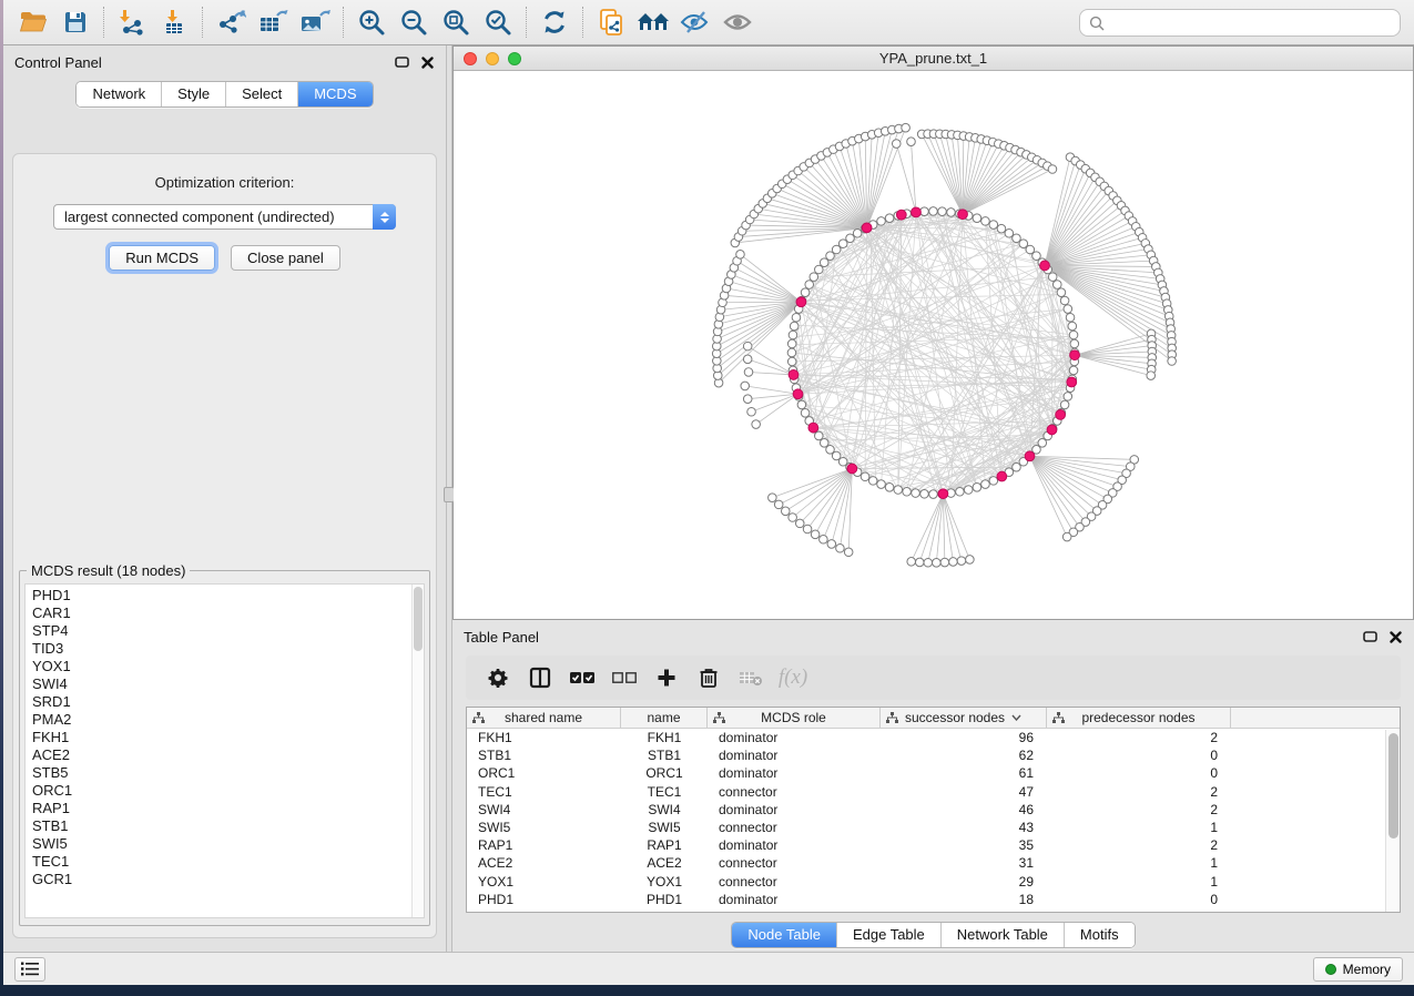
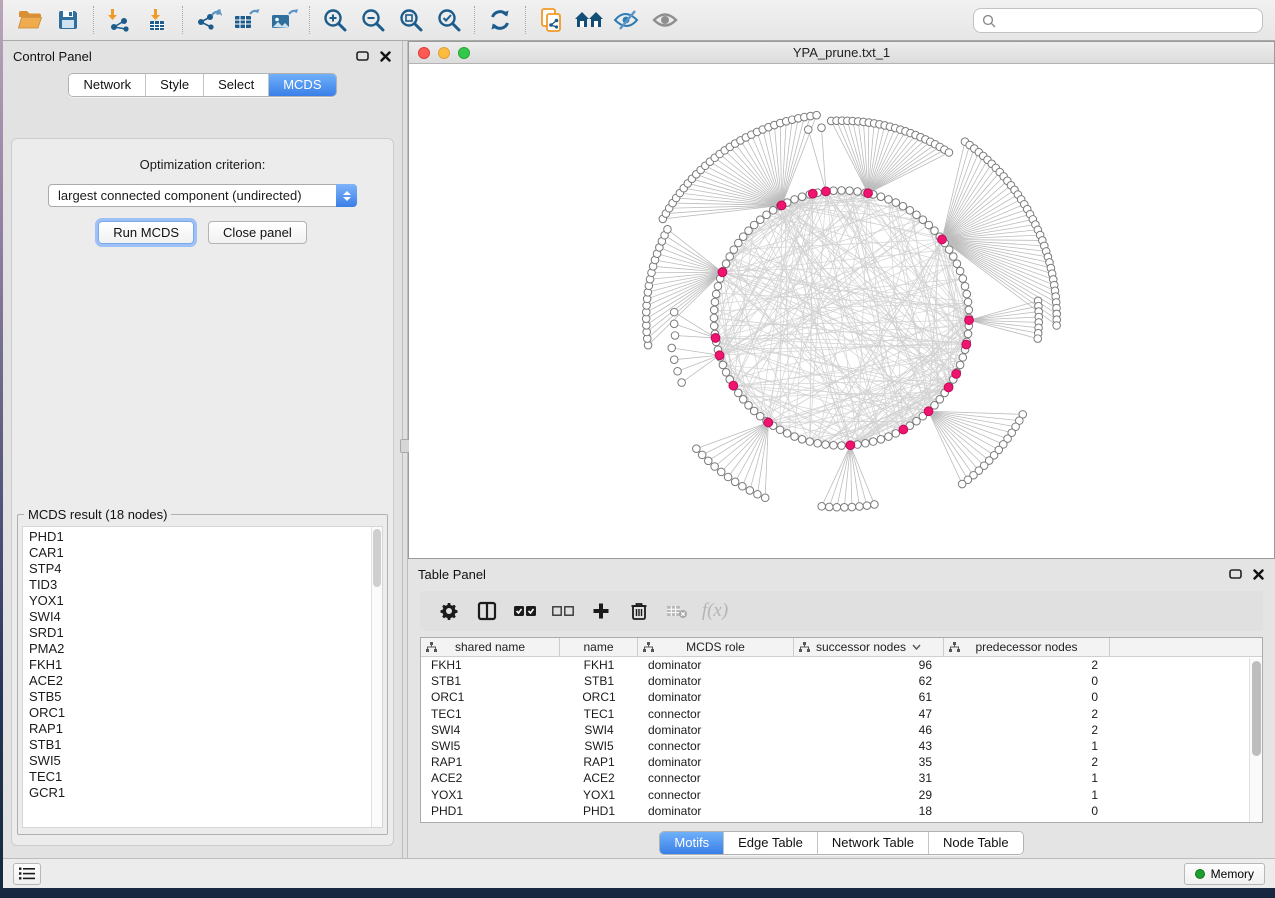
  Control Panel
  Network
  Style
  Select
  MCDS
  Optimization criterion:
  largest connected component (undirected)
  Run MCDS
  Close panel
  MCDS result (18 nodes)
  PHD1
  CAR1
  STP4
  TID3
  YOX1
  SWI4
  SRD1
  PMA2
  FKH1
  ACE2
  STB5
  ORC1
  RAP1
  STB1
  SWI5
  TEC1
  GCR1
  YPA_prune.txt_1
  Table Panel
  f(x)
  shared name
  name
  MCDS role
  successor nodes
  predecessor nodes
  FKH1
  FKH1
  dominator
  96
  2
  STB1
  STB1
  dominator
  62
  0
  ORC1
  ORC1
  dominator
  61
  0
  TEC1
  TEC1
  connector
  47
  2
  SWI4
  SWI4
  dominator
  46
  2
  SWI5
  SWI5
  connector
  43
  1
  RAP1
  RAP1
  dominator
  35
  2
  ACE2
  ACE2
  connector
  31
  1
  YOX1
  YOX1
  connector
  29
  1
  PHD1
  PHD1
  dominator
  18
  0
- Node Table
+ Motifs
  Edge Table
  Network Table
- Motifs
+ Node Table
  Memory
